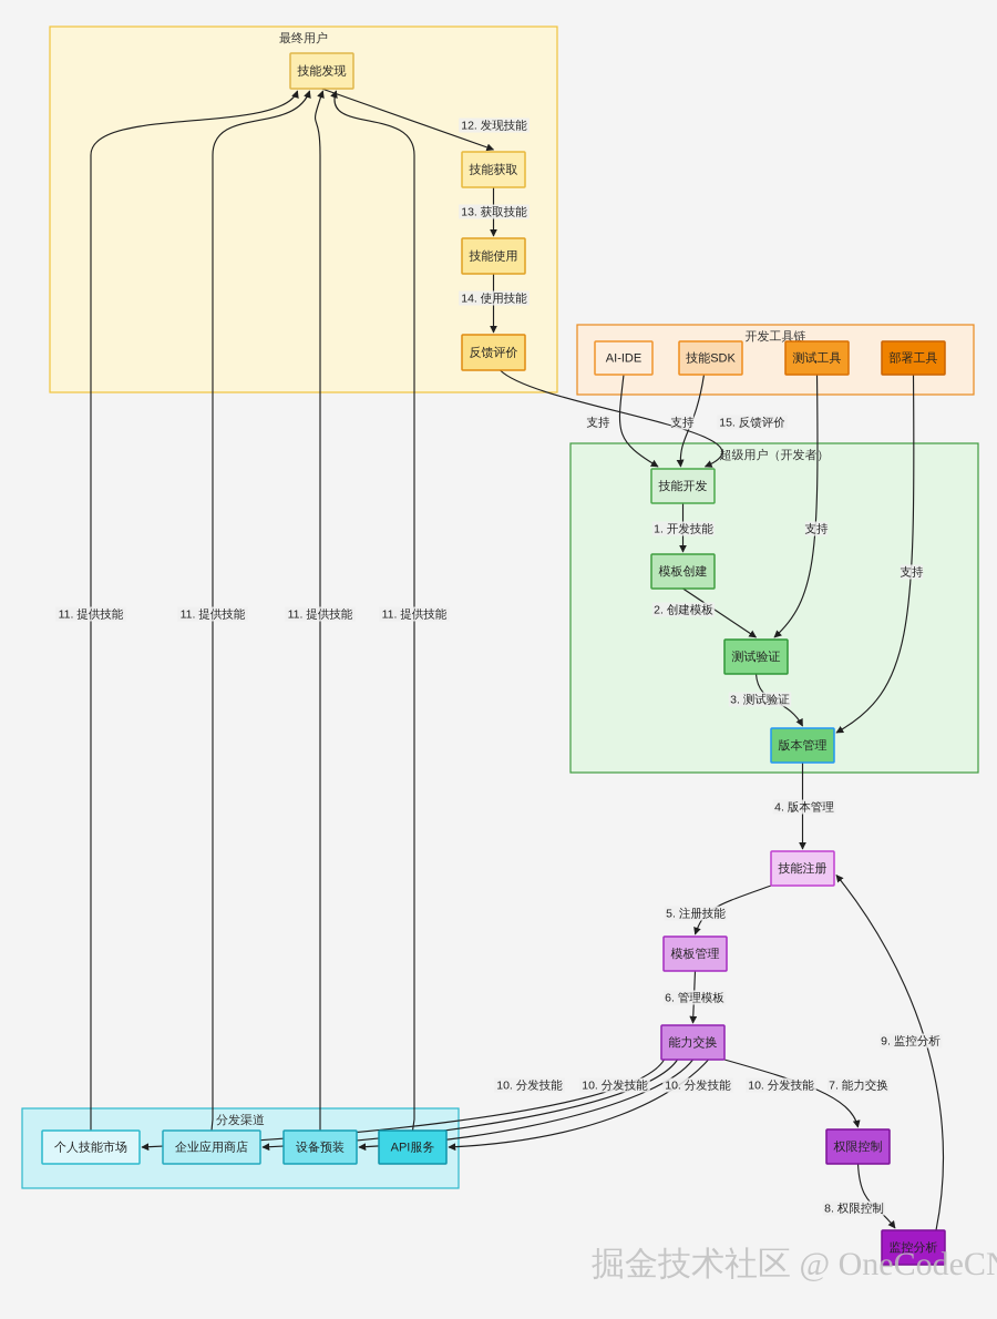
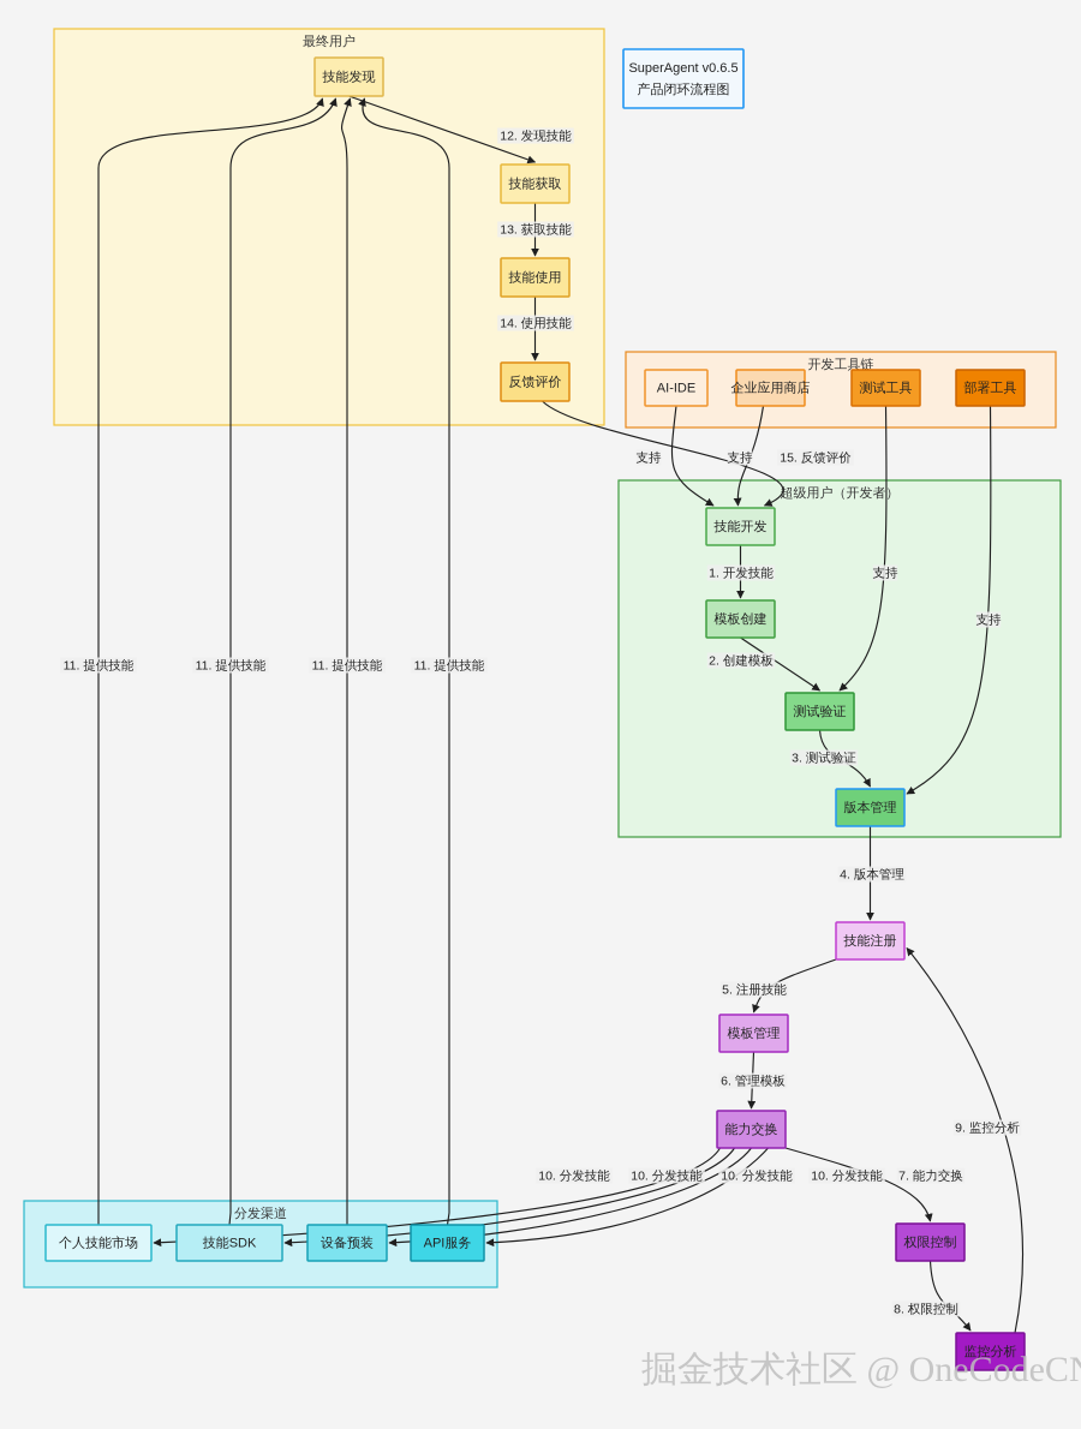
  最终用户
  开发工具链
  超级用户（开发者）
  分发渠道
  1. 开发技能
  2. 创建模板
  3. 测试验证
  4. 版本管理
  5. 注册技能
  6. 管理模板
  7. 能力交换
  8. 权限控制
  9. 监控分析
  10. 分发技能
  10. 分发技能
  10. 分发技能
  10. 分发技能
  11. 提供技能
  11. 提供技能
  11. 提供技能
  11. 提供技能
  12. 发现技能
  13. 获取技能
  14. 使用技能
  15. 反馈评价
  支持
  支持
  支持
  支持
  技能发现
  技能获取
  技能使用
  反馈评价
  AI-IDE
- 技能SDK
+ 企业应用商店
  测试工具
  部署工具
  技能开发
  模板创建
  测试验证
  版本管理
  技能注册
  模板管理
  能力交换
  权限控制
  监控分析
  个人技能市场
- 企业应用商店
+ 技能SDK
  设备预装
  API服务
  掘金技术社区 @ OneCodeC
+ SuperAgent v0.6.5
+ 产品闭环流程图
